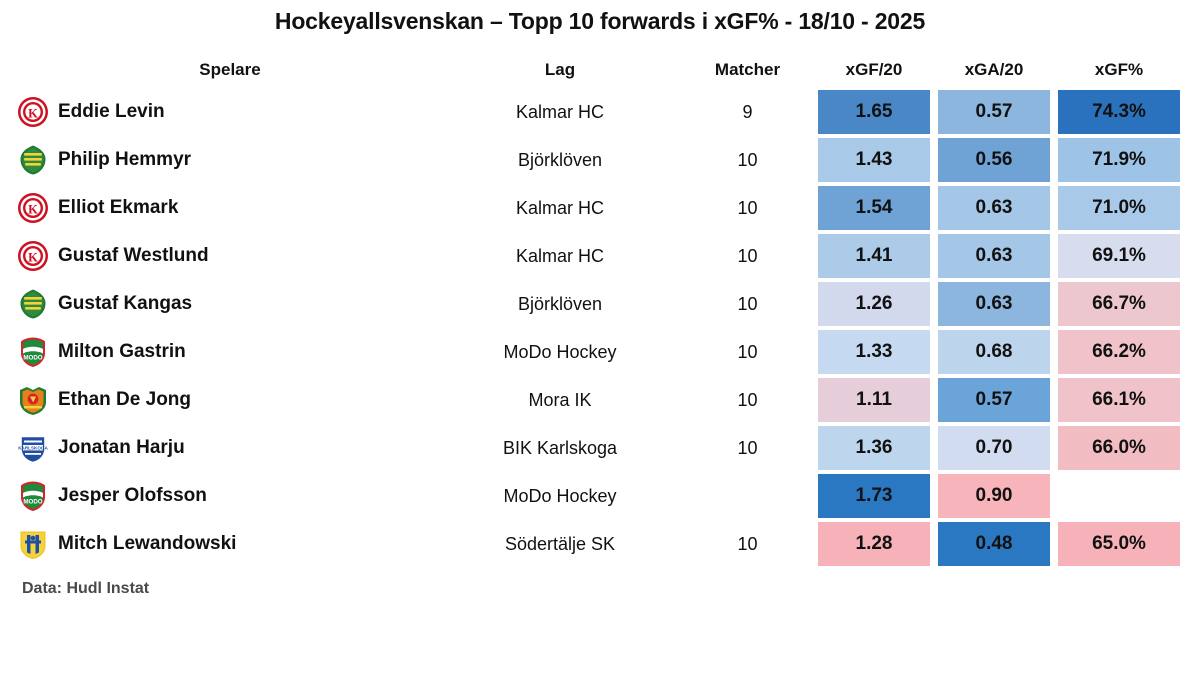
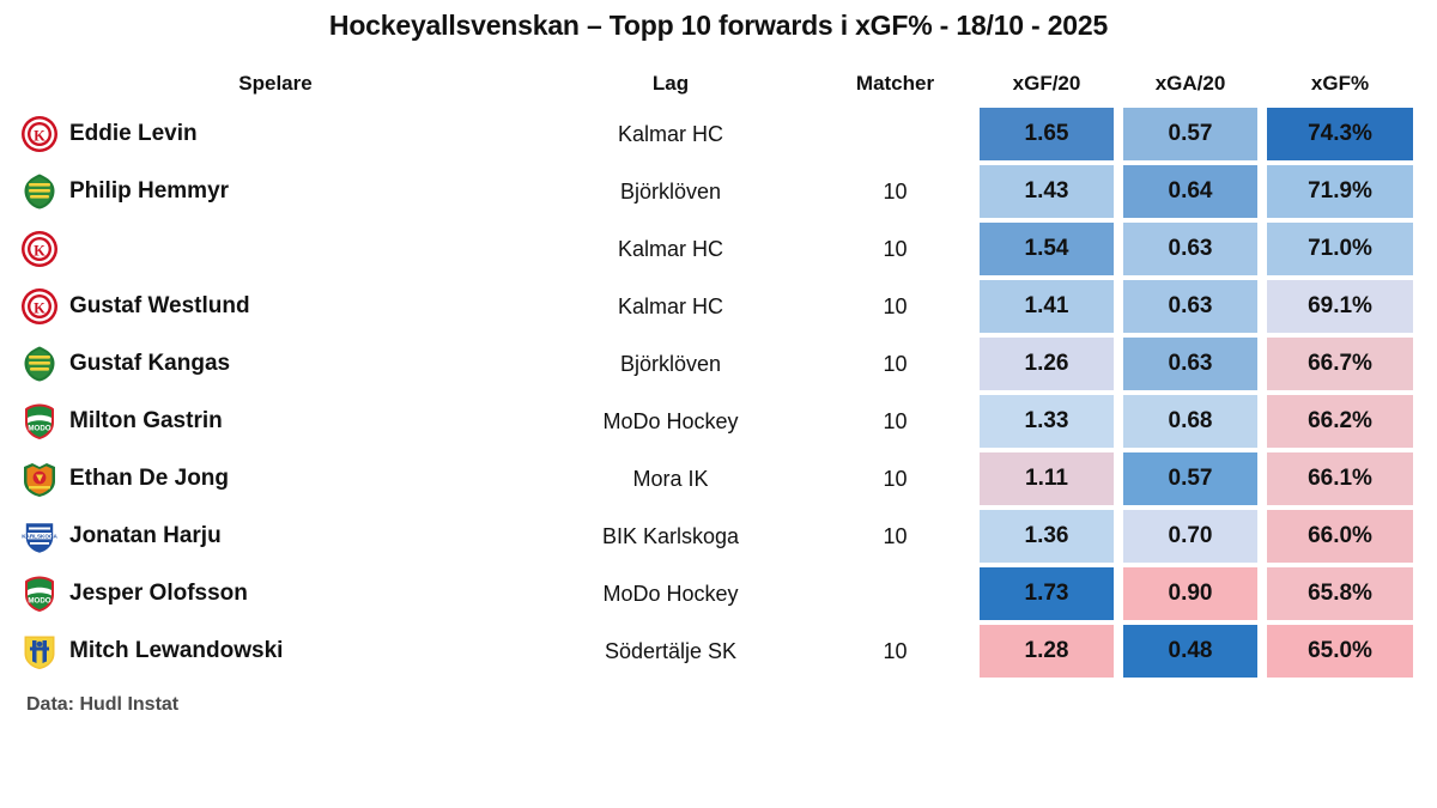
  Hockeyallsvenskan – Topp 10 forwards i xGF% - 18/10 - 2025
  Spelare
  Lag
  Matcher
  xGF/20
  xGA/20
  xGF%
  K
  Eddie Levin
  Kalmar HC
- 9
  1.65
  0.57
  74.3%
  Philip Hemmyr
  Björklöven
  10
  1.43
- 0.56
+ 0.64
  71.9%
  K
- Elliot Ekmark
  Kalmar HC
  10
  1.54
  0.63
  71.0%
  K
  Gustaf Westlund
  Kalmar HC
  10
  1.41
  0.63
  69.1%
  Gustaf Kangas
  Björklöven
  10
  1.26
  0.63
  66.7%
  Milton Gastrin
  MoDo Hockey
  10
  1.33
  0.68
  66.2%
  Ethan De Jong
  Mora IK
  10
  1.11
  0.57
  66.1%
  Jonatan Harju
  BIK Karlskoga
  10
  1.36
  0.70
  66.0%
  Jesper Olofsson
  MoDo Hockey
  1.73
  0.90
+ 65.8%
  Mitch Lewandowski
  Södertälje SK
  10
  1.28
  0.48
  65.0%
  Data: Hudl Instat
